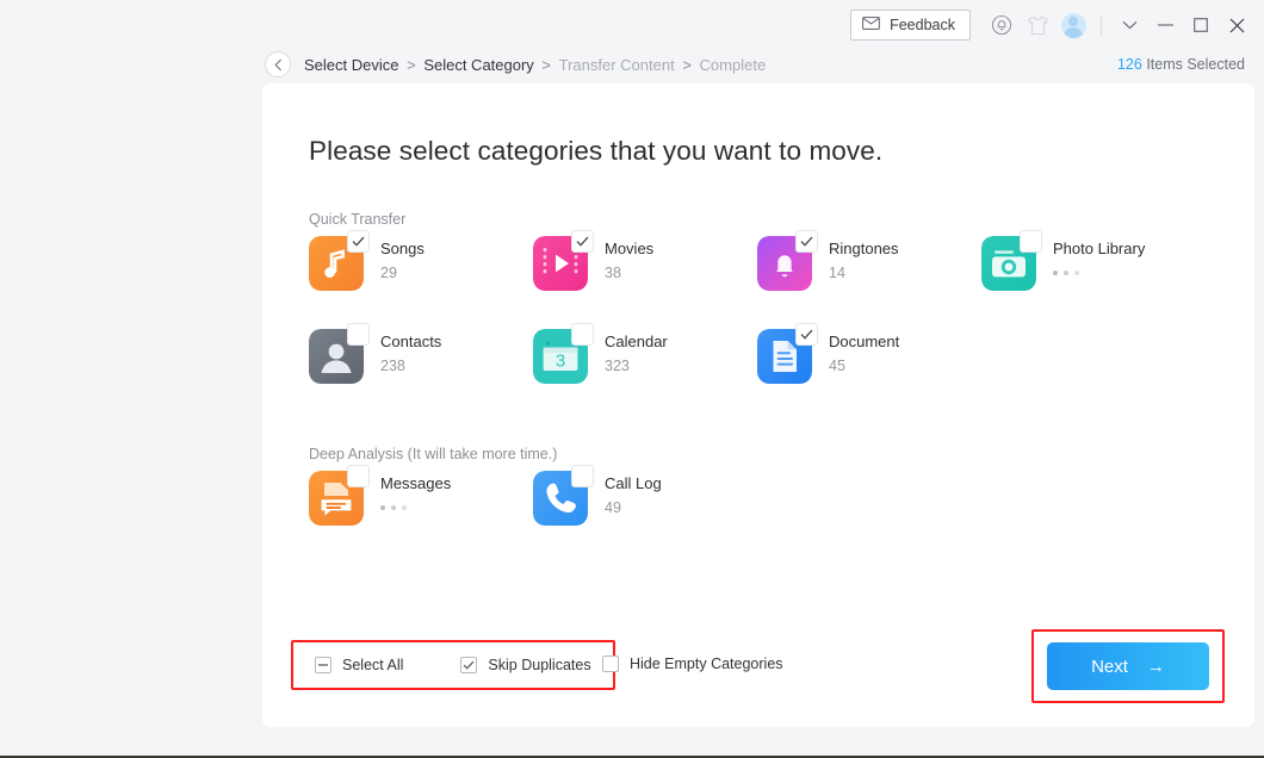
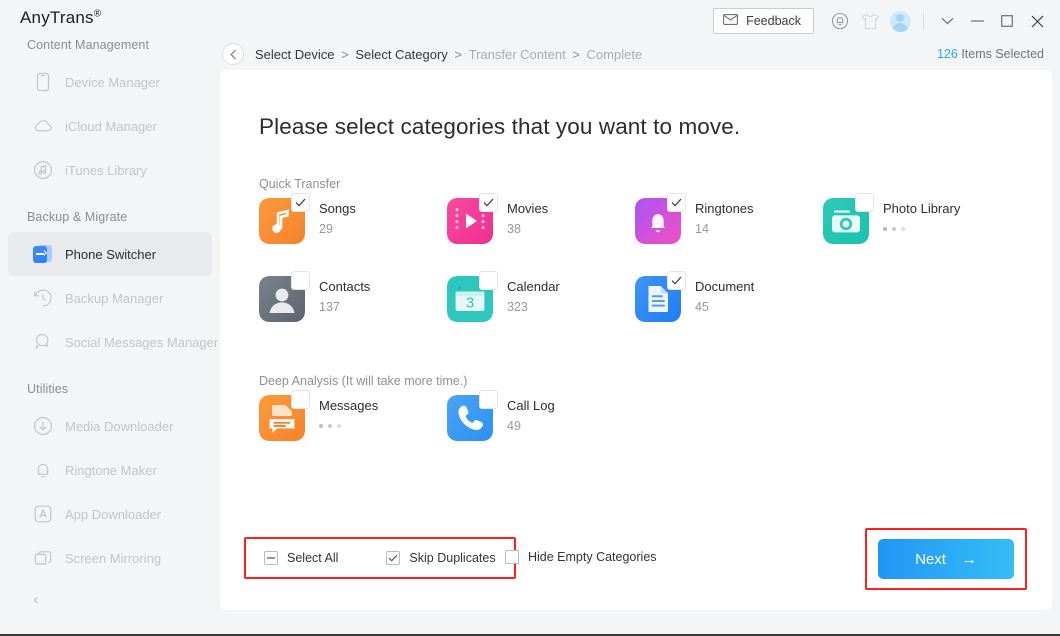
+ AnyTrans®
+ Content Management
+ Device Manager
+ iCloud Manager
+ iTunes Library
+ Backup & Migrate
+ Phone Switcher
+ Backup Manager
+ Social Messages Manager
+ Utilities
+ Media Downloader
+ Ringtone Maker
+ App Downloader
+ Screen Mirroring
+ ‹
  Feedback
  Select Device > Select Category > Transfer Content > Complete
  126 Items Selected
  Please select categories that you want to move.
  Quick Transfer
  Songs
  29
  Movies
  38
  Ringtones
  14
  Photo Library
  Contacts
- 238
+ 137
  3
  Calendar
  323
  Document
  45
  Deep Analysis (It will take more time.)
  Messages
  Call Log
  49
  Select All
  Skip Duplicates
  Hide Empty Categories
  Next
  →
